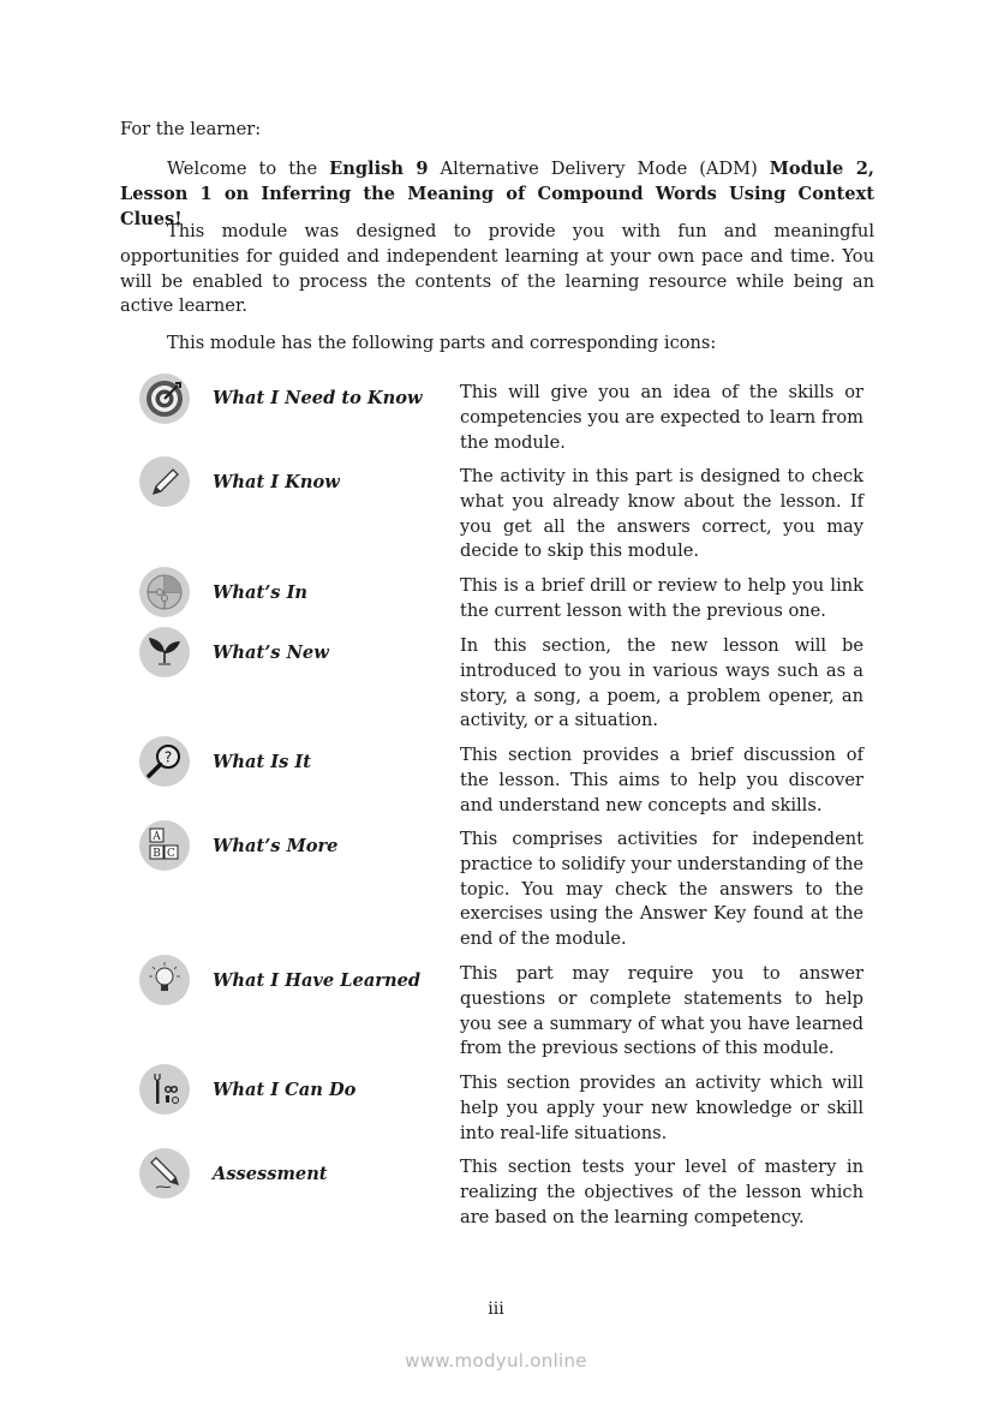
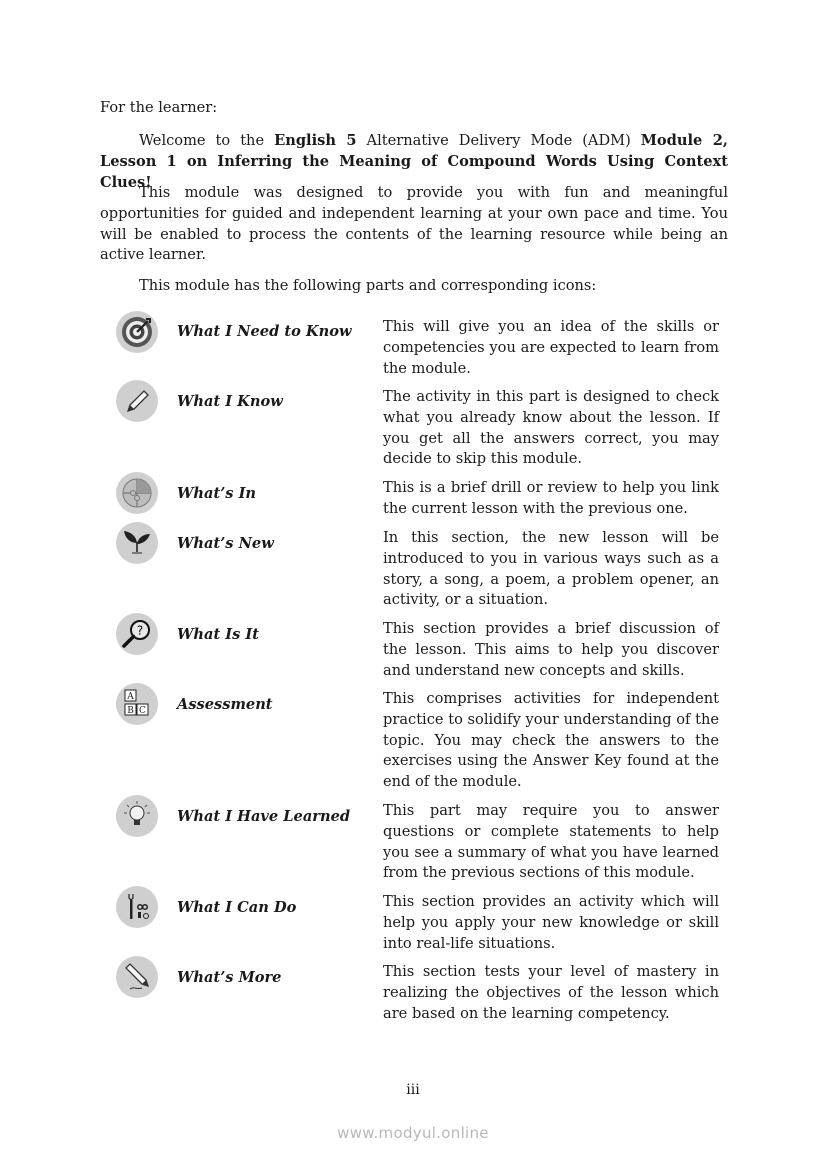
  For the learner:
- Welcome to the English 9 Alternative Delivery Mode (ADM) Module 2, Lesson 1 on Inferring the Meaning of Compound Words Using Context Clues!
+ Welcome to the English 5 Alternative Delivery Mode (ADM) Module 2, Lesson 1 on Inferring the Meaning of Compound Words Using Context Clues!
  This module was designed to provide you with fun and meaningful opportunities for guided and independent learning at your own pace and time. You will be enabled to process the contents of the learning resource while being an active learner.
  This module has the following parts and corresponding icons:
  What I Need to Know
  This will give you an idea of the skills or competencies you are expected to learn from the module.
  What I Know
  The activity in this part is designed to check what you already know about the lesson. If you get all the answers correct, you may decide to skip this module.
  What’s In
  This is a brief drill or review to help you link the current lesson with the previous one.
  What’s New
  In this section, the new lesson will be introduced to you in various ways such as a story, a song, a poem, a problem opener, an activity, or a situation.
  ?
  What Is It
  This section provides a brief discussion of the lesson. This aims to help you discover and understand new concepts and skills.
  A
  B
  C
- What’s More
+ Assessment
  This comprises activities for independent practice to solidify your understanding of the topic. You may check the answers to the exercises using the Answer Key found at the end of the module.
  What I Have Learned
  This part may require you to answer questions or complete statements to help you see a summary of what you have learned from the previous sections of this module.
  What I Can Do
  This section provides an activity which will help you apply your new knowledge or skill into real-life situations.
- Assessment
+ What’s More
  This section tests your level of mastery in realizing the objectives of the lesson which are based on the learning competency.
  iii
  www.modyul.online
